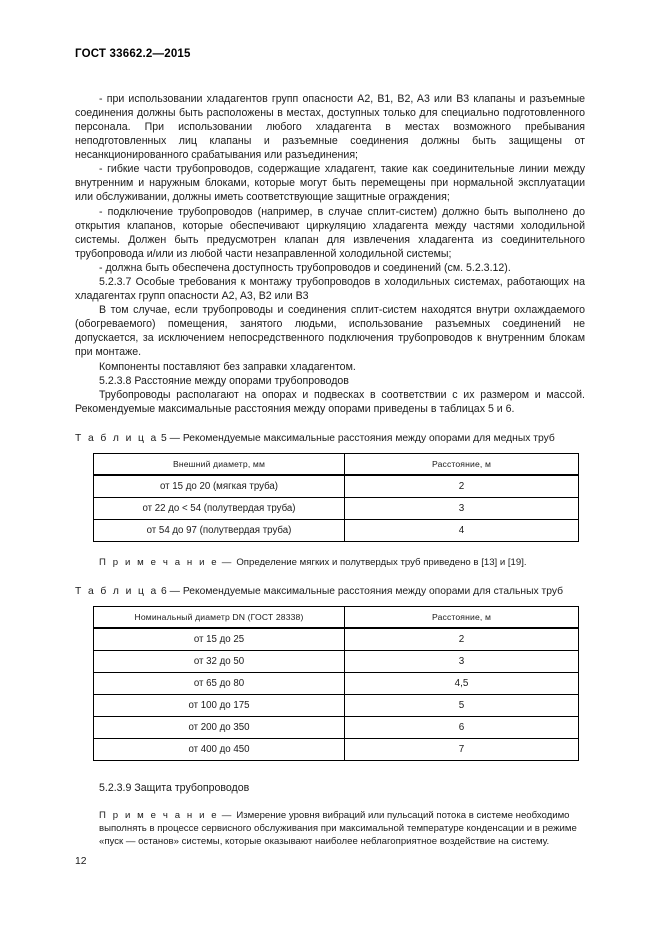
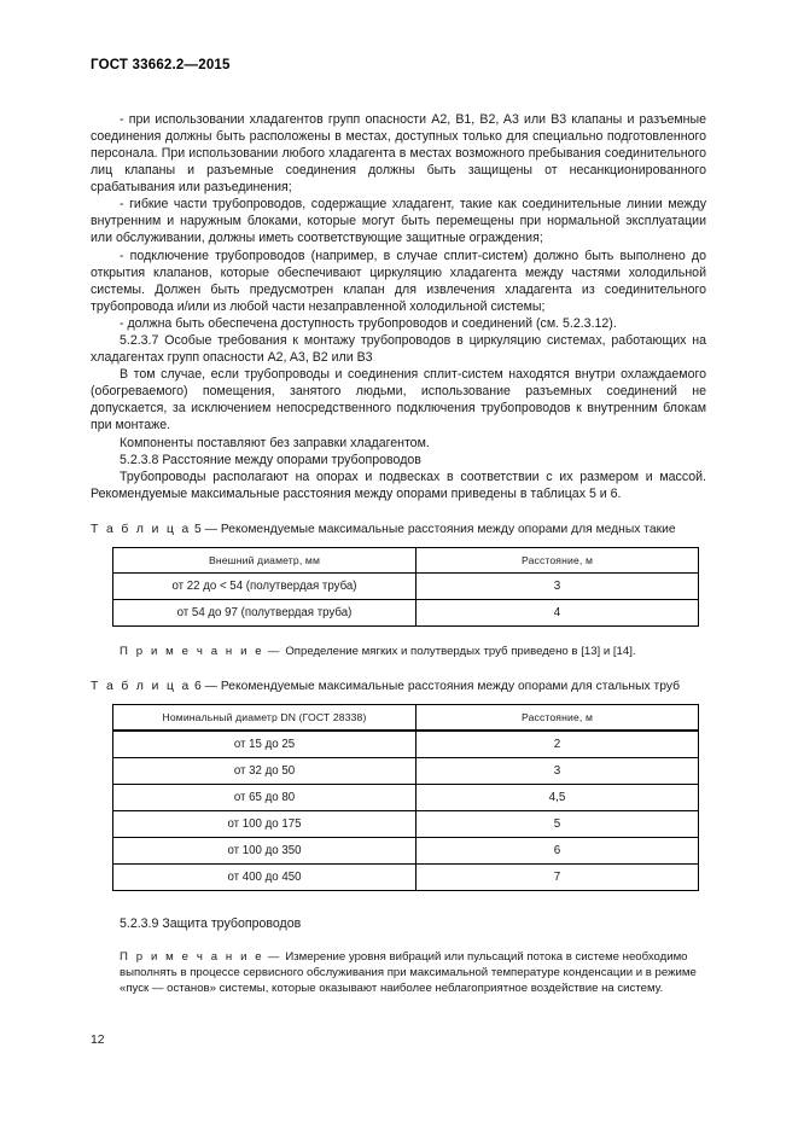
  ГОСТ 33662.2—2015
- - при использовании хладагентов групп опасности A2, B1, B2, A3 или B3 клапаны и разъемные соединения должны быть расположены в местах, доступных только для специально подготовленного персонала. При использовании любого хладагента в местах возможного пребывания неподготовленных лиц клапаны и разъемные соединения должны быть защищены от несанкционированного срабатывания или разъединения;
+ - при использовании хладагентов групп опасности A2, B1, B2, A3 или B3 клапаны и разъемные соединения должны быть расположены в местах, доступных только для специально подготовленного персонала. При использовании любого хладагента в местах возможного пребывания соединительного лиц клапаны и разъемные соединения должны быть защищены от несанкционированного срабатывания или разъединения;
  - гибкие части трубопроводов, содержащие хладагент, такие как соединительные линии между внутренним и наружным блоками, которые могут быть перемещены при нормальной эксплуатации или обслуживании, должны иметь соответствующие защитные ограждения;
  - подключение трубопроводов (например, в случае сплит-систем) должно быть выполнено до открытия клапанов, которые обеспечивают циркуляцию хладагента между частями холодильной системы. Должен быть предусмотрен клапан для извлечения хладагента из соединительного трубопровода и/или из любой части незаправленной холодильной системы;
  - должна быть обеспечена доступность трубопроводов и соединений (см. 5.2.3.12).
- 5.2.3.7 Особые требования к монтажу трубопроводов в холодильных системах, работающих на хладагентах групп опасности A2, A3, B2 или B3
+ 5.2.3.7 Особые требования к монтажу трубопроводов в циркуляцию системах, работающих на хладагентах групп опасности A2, A3, B2 или B3
  В том случае, если трубопроводы и соединения сплит-систем находятся внутри охлаждаемого (обогреваемого) помещения, занятого людьми, использование разъемных соединений не допускается, за исключением непосредственного подключения трубопроводов к внутренним блокам при монтаже.
  Компоненты поставляют без заправки хладагентом.
  5.2.3.8 Расстояние между опорами трубопроводов
  Трубопроводы располагают на опорах и подвесках в соответствии с их размером и массой. Рекомендуемые максимальные расстояния между опорами приведены в таблицах 5 и 6.
- Т а б л и ц а 5 — Рекомендуемые максимальные расстояния между опорами для медных труб
+ Т а б л и ц а 5 — Рекомендуемые максимальные расстояния между опорами для медных такие
  Внешний диаметр, мм	Расстояние, м
- от 15 до 20 (мягкая труба)	2
  от 22 до < 54 (полутвердая труба)	3
  от 54 до 97 (полутвердая труба)	4
- П р и м е ч а н и е — Определение мягких и полутвердых труб приведено в [13] и [19].
+ П р и м е ч а н и е — Определение мягких и полутвердых труб приведено в [13] и [14].
  Т а б л и ц а 6 — Рекомендуемые максимальные расстояния между опорами для стальных труб
  Номинальный диаметр DN (ГОСТ 28338)	Расстояние, м
  от 15 до 25	2
  от 32 до 50	3
  от 65 до 80	4,5
  от 100 до 175	5
- от 200 до 350	6
+ от 100 до 350	6
  от 400 до 450	7
  5.2.3.9 Защита трубопроводов
  П р и м е ч а н и е — Измерение уровня вибраций или пульсаций потока в системе необходимо выполнять в процессе сервисного обслуживания при максимальной температуре конденсации и в режиме «пуск — останов» системы, которые оказывают наиболее неблагоприятное воздействие на систему.
  12
